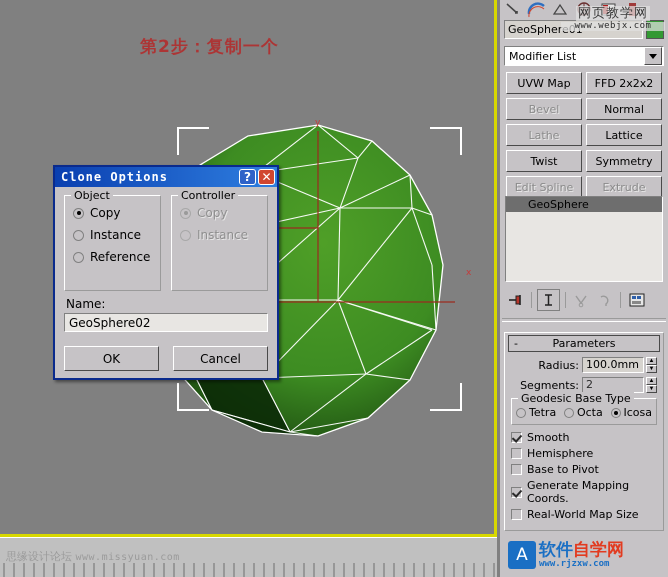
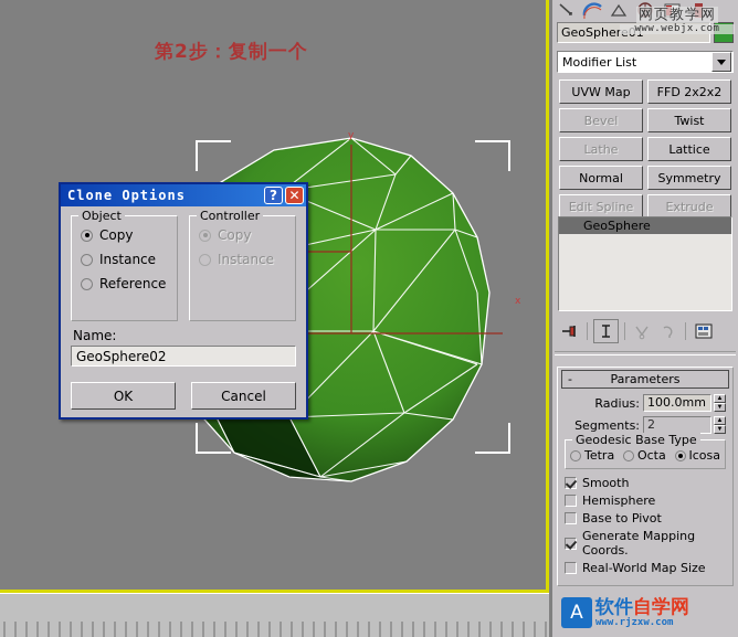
  y
  x
  第2步：复制一个
- 思缘设计论坛 www.missyuan.com
  GeoSphere01
  Modifier List
  UVW Map
  FFD 2x2x2
  Bevel
- Normal
+ Twist
  Lathe
  Lattice
- Twist
+ Normal
  Symmetry
  Edit Spline
  Extrude
  GeoSphere
  -
  Parameters
  Radius:
  100.0mm
  Segments:
  2
  Geodesic Base Type
  Tetra
  Octa
  Icosa
  Smooth
  Hemisphere
  Base to Pivot
  Generate Mapping Coords.
  Real-World Map Size
  网页教学网
  www.webjx.com
  A
  软件自学网
  www.rjzxw.com
  Clone Options
  ?
  ✕
  Object
  Copy
  Instance
  Reference
  Controller
  Copy
  Instance
  Name:
  GeoSphere02
  OK
  Cancel
